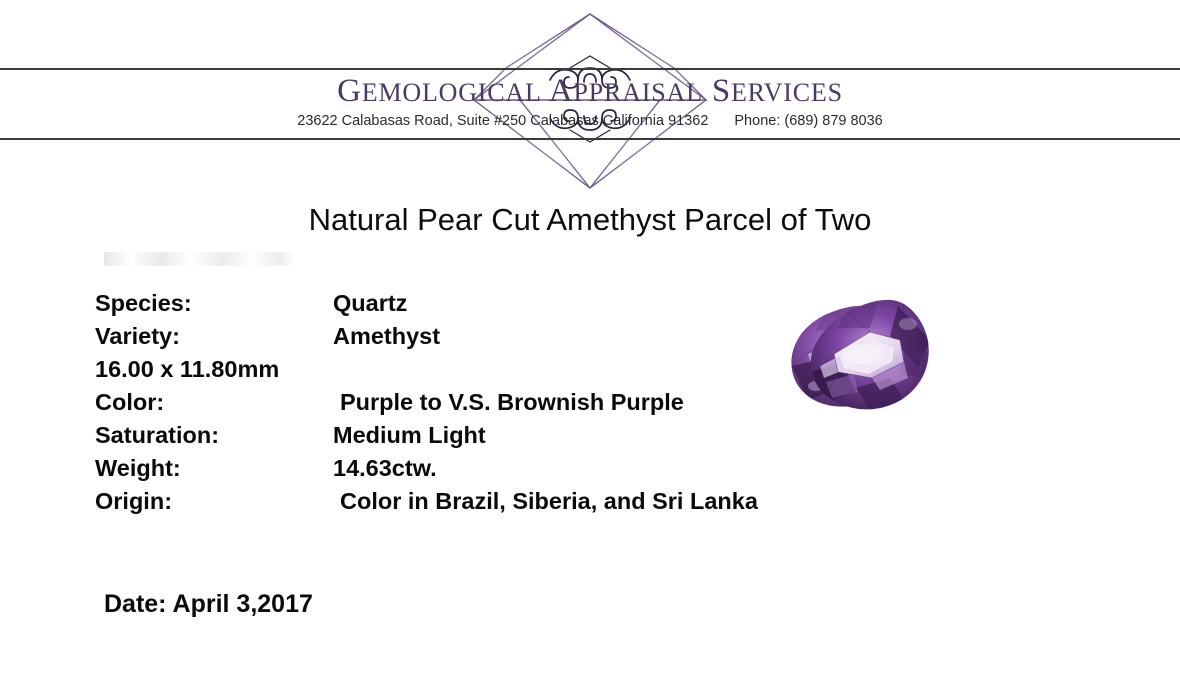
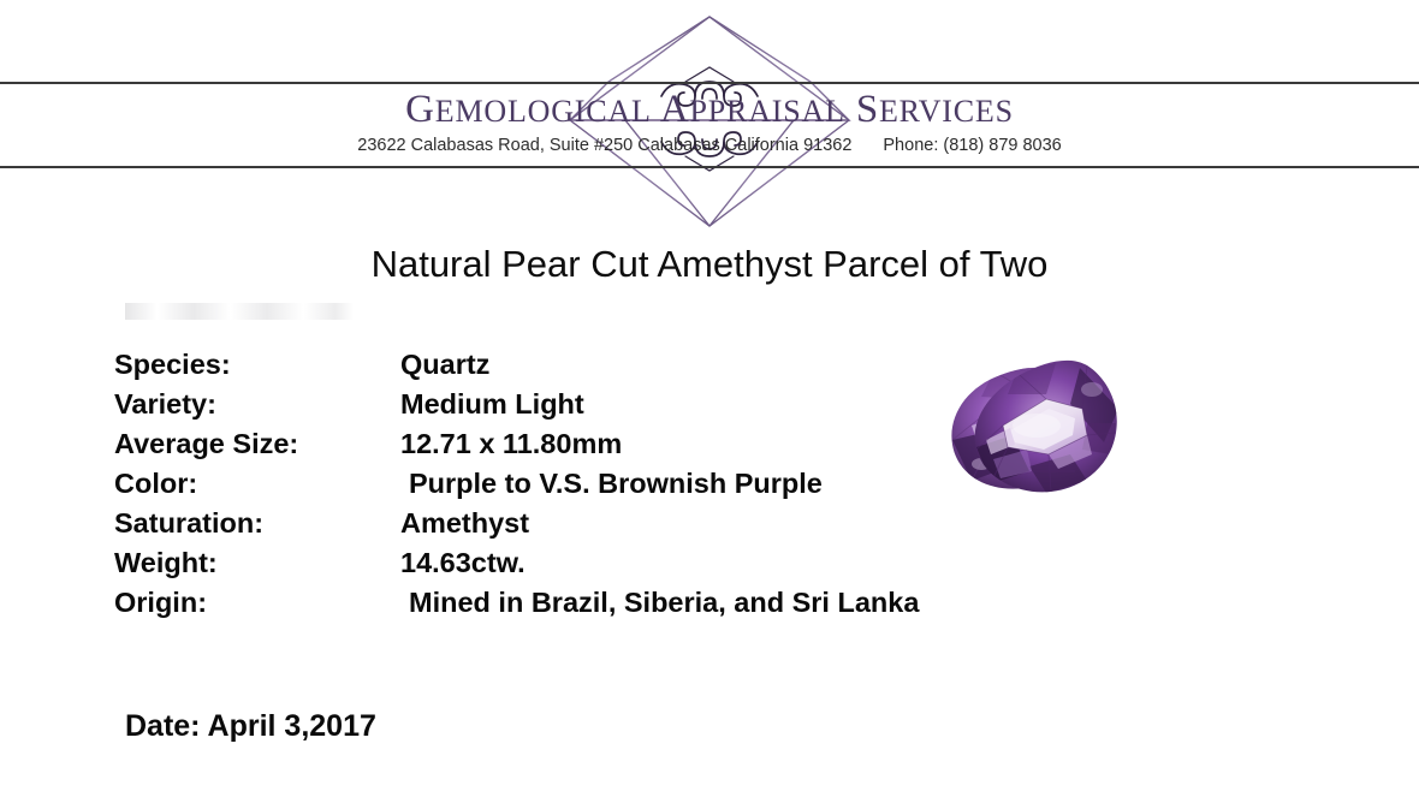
  GEMOLOGICAL APPRAISAL SERVICES
- 23622 Calabasas Road, Suite #250 Calabasas California 91362 Phone: (689) 879 8036
+ 23622 Calabasas Road, Suite #250 Calabasas California 91362 Phone: (818) 879 8036
  Natural Pear Cut Amethyst Parcel of Two
  Species:
  Quartz
  Variety:
- Amethyst
+ Medium Light
+ Average Size:
- 16.00 x 11.80mm
+ 12.71 x 11.80mm
  Color:
  Purple to V.S. Brownish Purple
  Saturation:
- Medium Light
+ Amethyst
  Weight:
  14.63ctw.
  Origin:
- Color in Brazil, Siberia, and Sri Lanka
+ Mined in Brazil, Siberia, and Sri Lanka
  Date: April 3,2017
